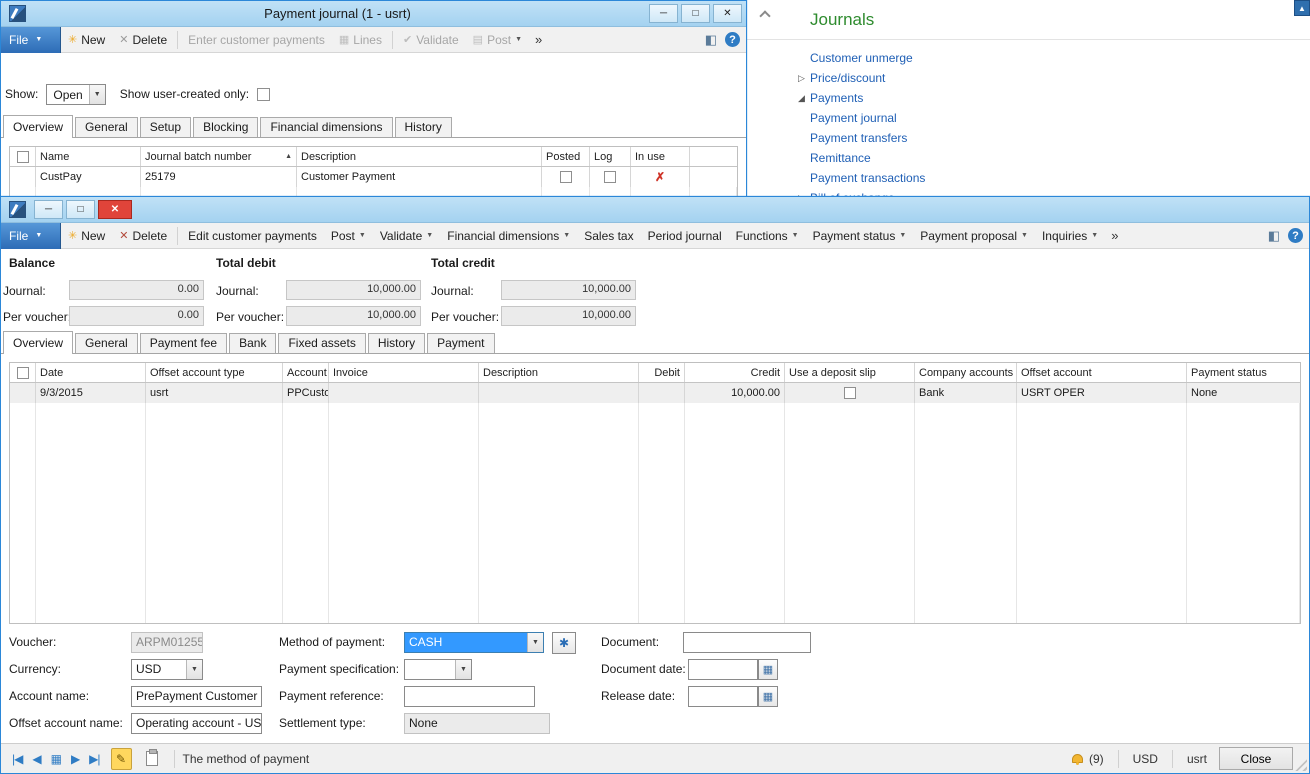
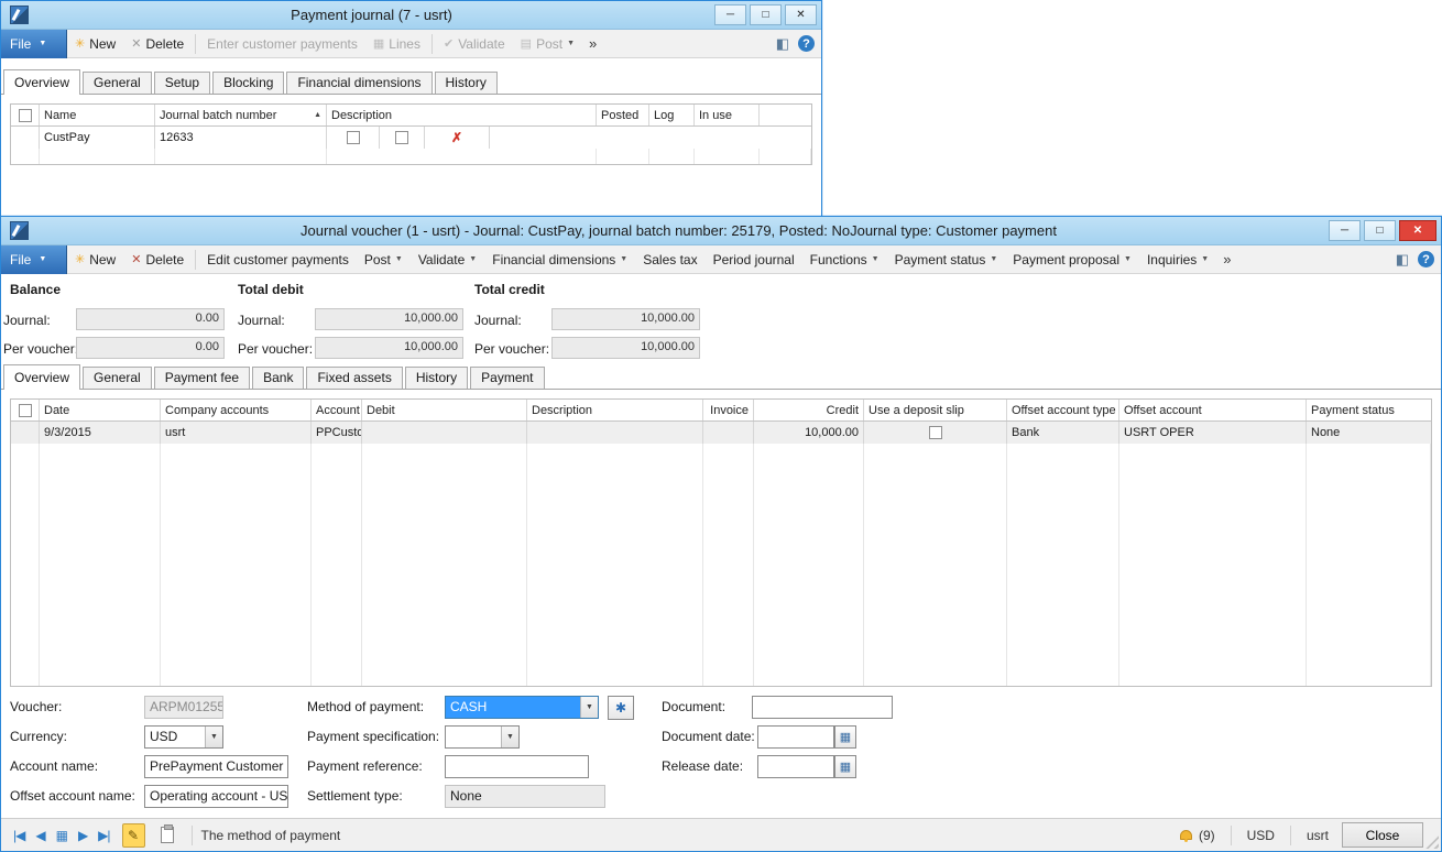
- Journals
- Customer unmerge
- ▷
- Price/discount
- ◢
- Payments
- Payment journal
- Payment transfers
- Remittance
- Payment transactions
- ▲
- Payment journal (1 - usrt)
+ Payment journal (7 - usrt)
  ─
  □
  ✕
  File
  ✳
  New
  ✕
  Delete
  Enter customer payments
  ▦
  Lines
  ✔
  Validate
  ▤
  Post
  »
  ◧
  ?
- Show:
- Open
- Show user-created only:
  Overview
  General
  Setup
  Blocking
  Financial dimensions
  History
  Name
  Journal batch number
  Description
  Posted
  Log
  In use
  CustPay
- 25179
+ 12633
- Customer Payment
  ✗
+ Journal voucher (1 - usrt) - Journal: CustPay, journal batch number: 25179, Posted: NoJournal type: Customer payment
  ─
  □
  ✕
  File
  ✳
  New
  ✕
  Delete
  Edit customer payments
  Post
  Validate
  Financial dimensions
  Sales tax
  Period journal
  Functions
  Payment status
  Payment proposal
  Inquiries
  »
  ◧
  ?
  Balance
  Total debit
  Total credit
  Journal:
  Per voucher
  0.00
  0.00
  Journal:
  Per voucher:
  10,000.00
  10,000.00
  Journal:
  Per voucher:
  10,000.00
  10,000.00
  Overview
  General
  Payment fee
  Bank
  Fixed assets
  History
  Payment
  Date
- Offset account type
+ Company accounts
  Account
- Invoice
+ Debit
  Description
- Debit
+ Invoice
  Credit
  Use a deposit slip
- Company accounts
+ Offset account type
  Offset account
  Payment status
  9/3/2015
  usrt
  PPCusto
  10,000.00
  Bank
  USRT OPER
  None
  Voucher:
  ARPM01255
  Currency:
  USD
  Account name:
  PrePayment Customer
  Offset account name:
  Operating account - US
  Method of payment:
  CASH
  ✱
  Payment specification:
  Payment reference:
  Settlement type:
  None
  Document:
  Document date:
  ▦
  Release date:
  ▦
  |◀
  ◀
  ▦
  ▶
  ▶|
  ✎
  The method of payment
  (9)
  USD
  usrt
  Close
